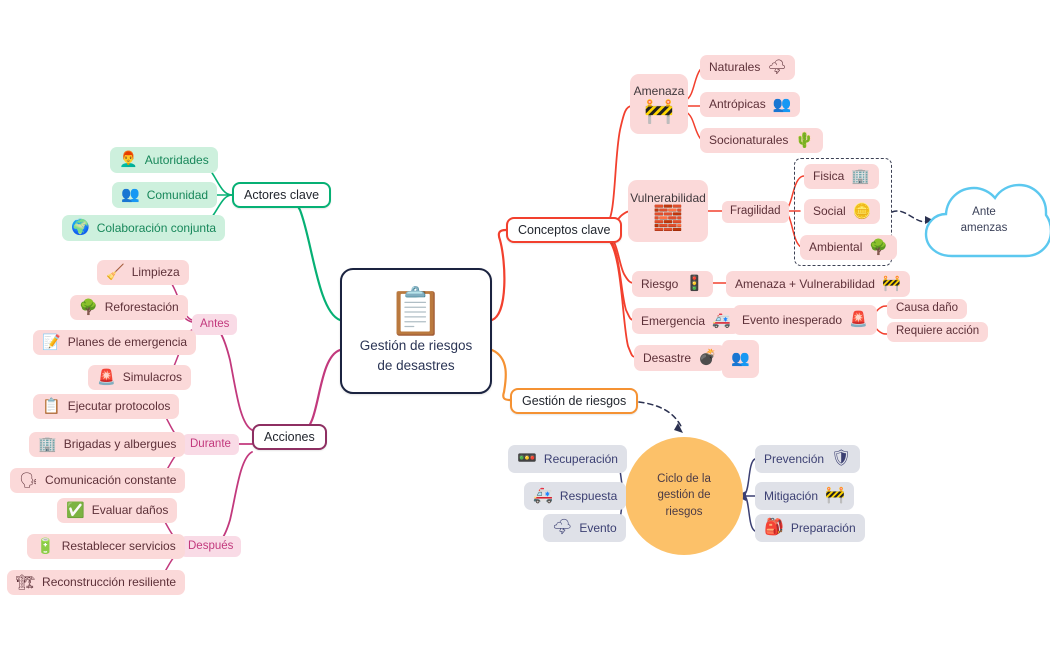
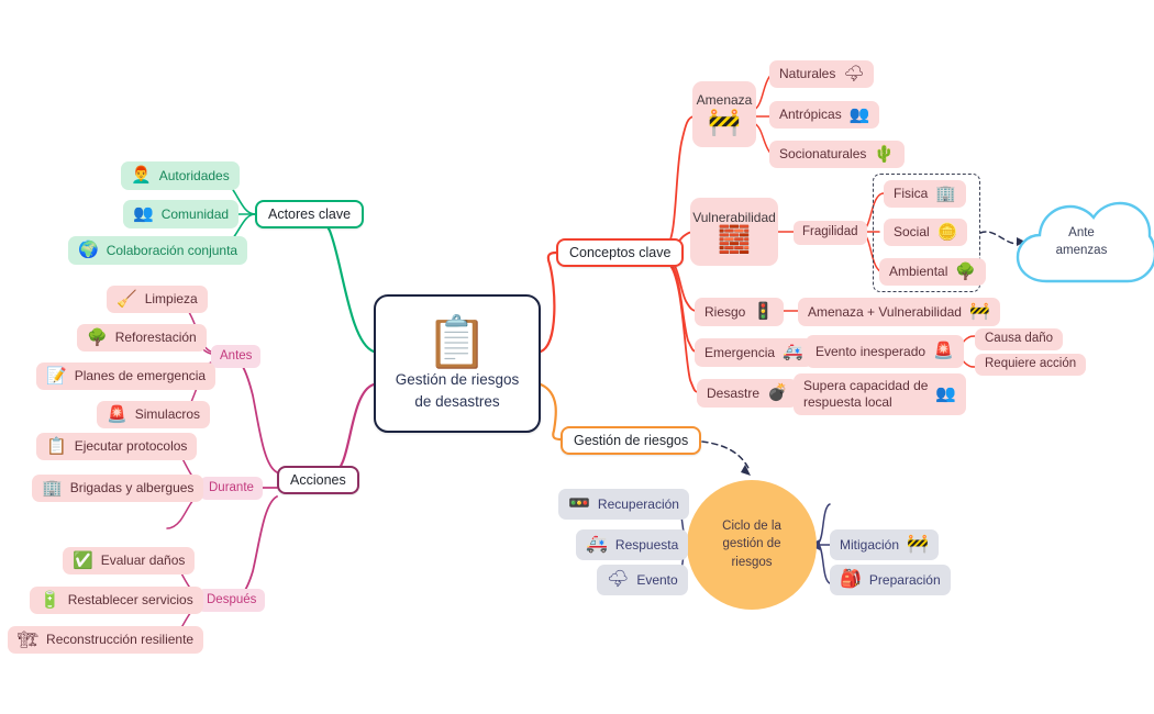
  📋
  Gestión de riesgos
  de desastres
  Actores clave
  👨‍🦰
  Autoridades
  👥
  Comunidad
  🌍
  Colaboración conjunta
  Acciones
  Antes
  🧹
  Limpieza
  🌳
  Reforestación
  📝
  Planes de emergencia
  🚨
  Simulacros
  Durante
  📋
  Ejecutar protocolos
  🏢
  Brigadas y albergues
- 🗣
- Comunicación constante
  Después
  ✅
  Evaluar daños
  🔋
  Restablecer servicios
  🏗
  Reconstrucción resiliente
  Conceptos clave
  Amenaza
  🚧
  Naturales
  🌩
  Antrópicas
  👥
  Socionaturales
  🌵
  Vulnerabilidad
  🧱
  Fragilidad
  Fisica
  🏢
  Social
  🪙
  Ambiental
  🌳
  Ante
  amenzas
  Riesgo
  🚦
  Amenaza + Vulnerabilidad
  🚧
  Emergencia
  🚑
  Evento inesperado
  🚨
  Causa daño
  Requiere acción
  Desastre
  💣
+ Supera capacidad de
+ respuesta local
  👥
  Gestión de riesgos
  Ciclo de la
  gestión de
  riesgos
  🚥
  Recuperación
  🚑
  Respuesta
  🌩
  Evento
- Prevención
- 🛡
  Mitigación
  🚧
  🎒
  Preparación
